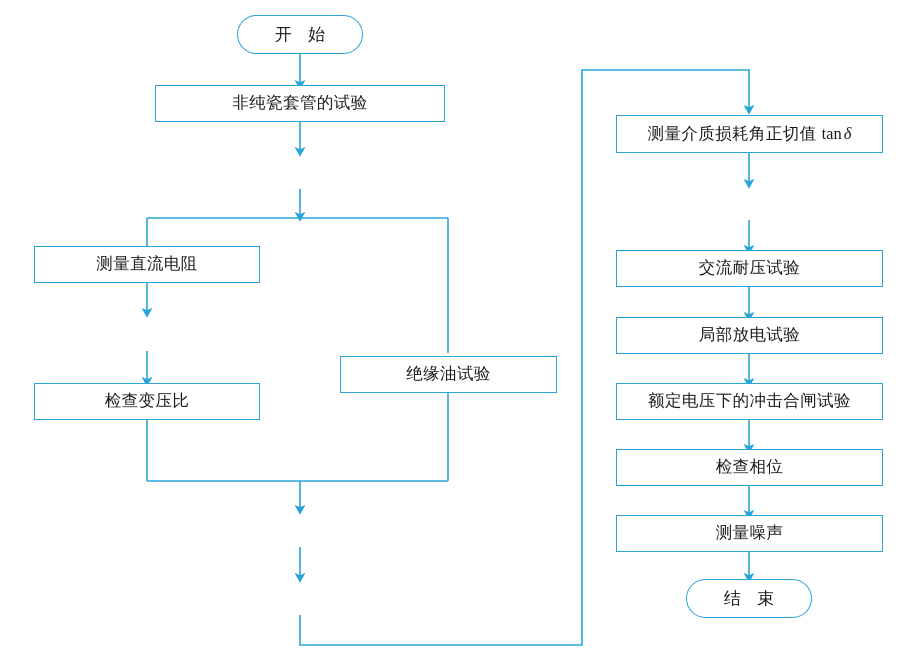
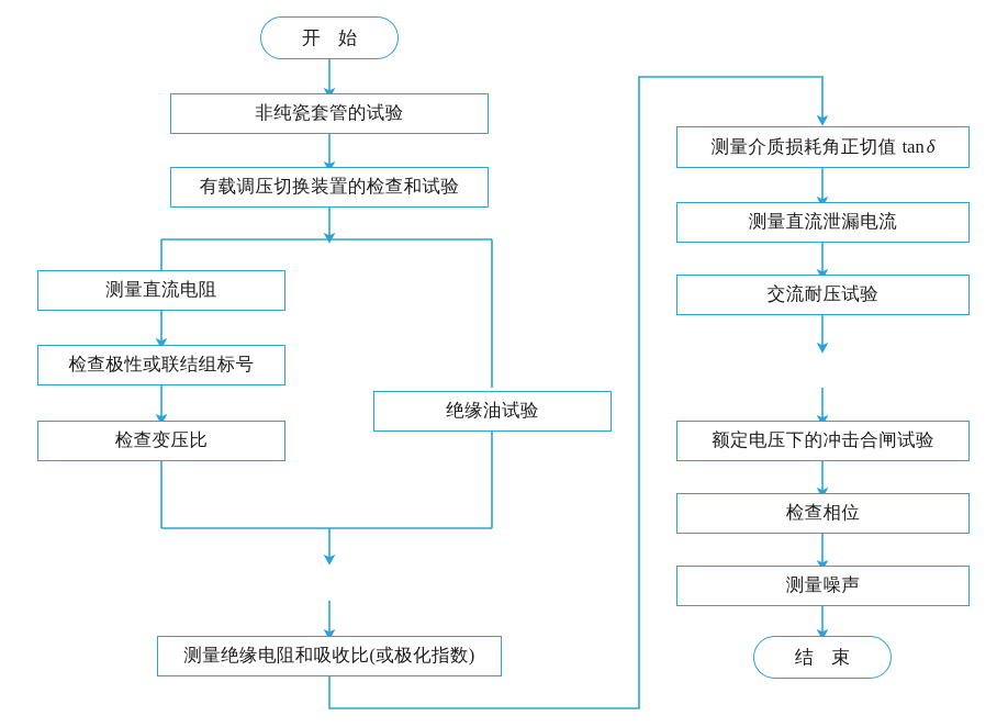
  开 始
  非纯瓷套管的试验
+ 有载调压切换装置的检查和试验
  测量直流电阻
+ 检查极性或联结组标号
  检查变压比
  绝缘油试验
+ 测量绝缘电阻和吸收比(或极化指数)
  测量介质损耗角正切值
  tanδ
+ 测量直流泄漏电流
  交流耐压试验
- 局部放电试验
  额定电压下的冲击合闸试验
  检查相位
  测量噪声
  结 束
